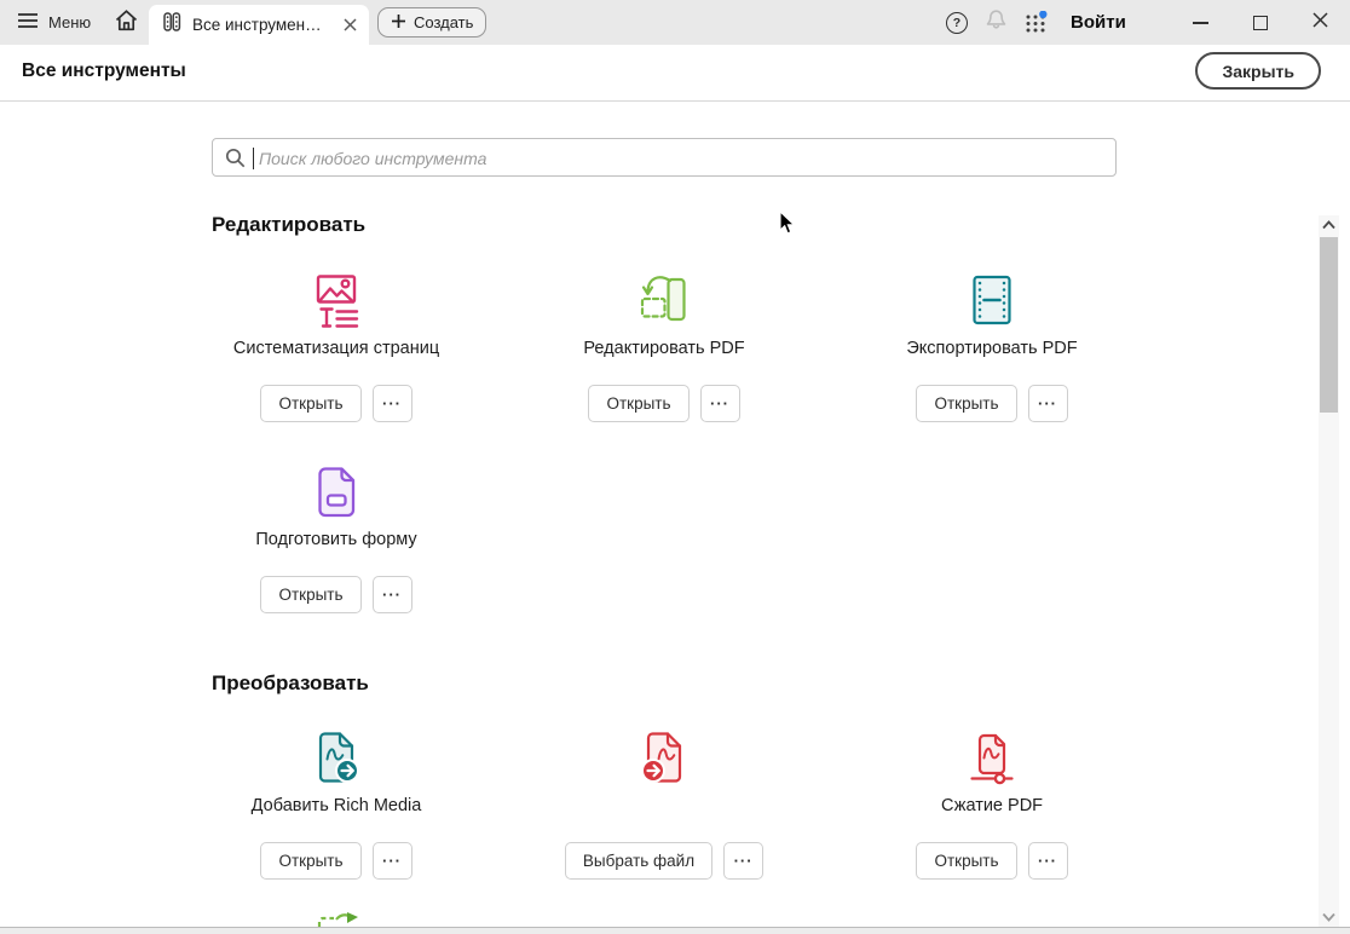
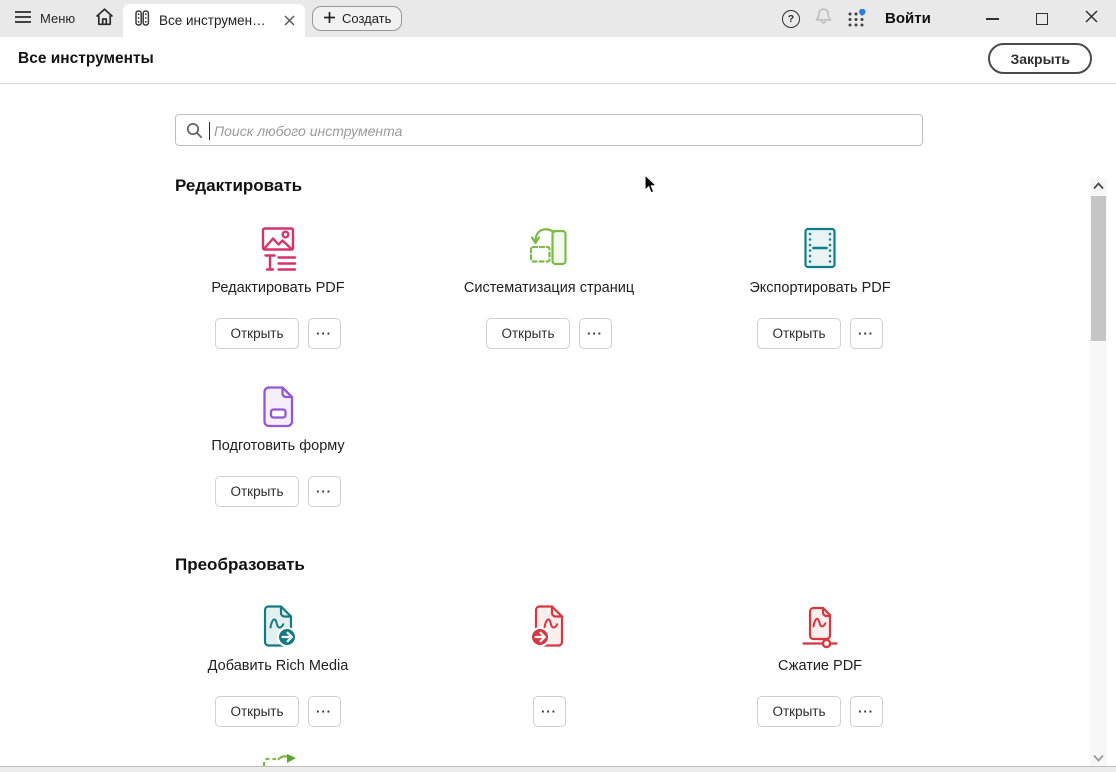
  Меню
  Все инструмен…
  Создать
  ?
  Войти
  Все инструменты
  Закрыть
  Поиск любого инструмента
  Редактировать
- Систематизация страниц
+ Редактировать PDF
  Открыть
  ···
- Редактировать PDF
+ Систематизация страниц
  Открыть
  ···
  Экспортировать PDF
  Открыть
  ···
  Подготовить форму
  Открыть
  ···
  Преобразовать
  Добавить Rich Media
  Открыть
  ···
- Выбрать файл
  ···
  Сжатие PDF
  Открыть
  ···
